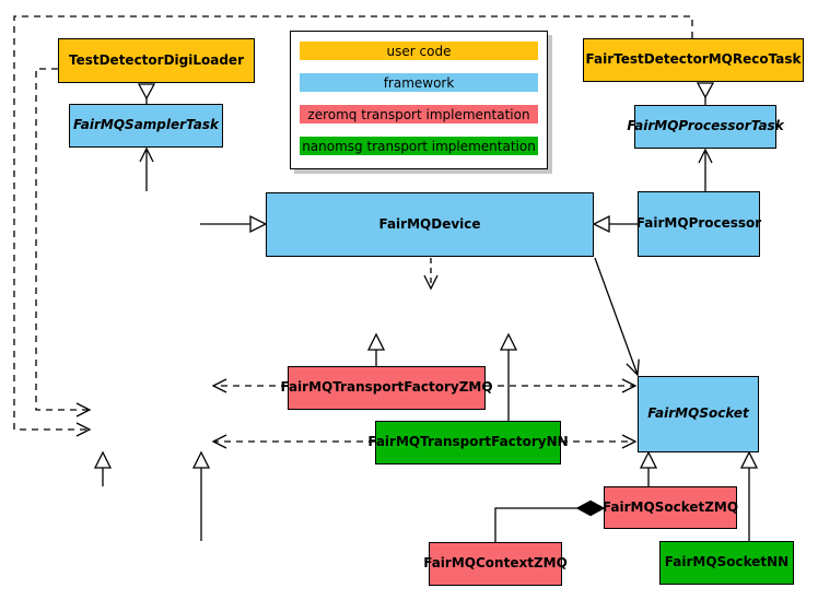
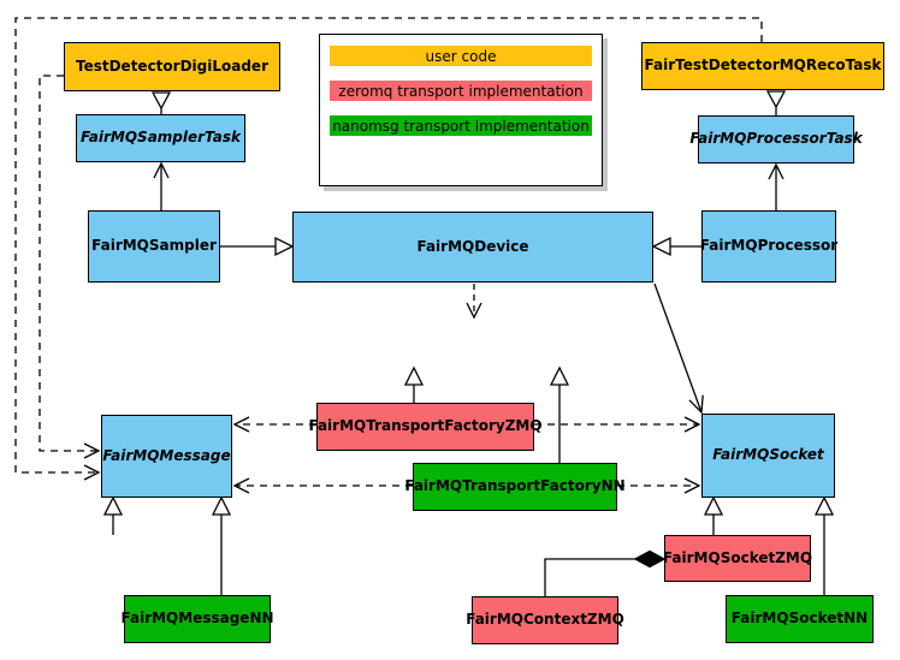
  user code
- framework
  zeromq transport implementation
  nanomsg transport implementation
  TestDetectorDigiLoader
  FairTestDetectorMQRecoTask
  FairMQSamplerTask
  FairMQProcessorTask
+ FairMQSampler
  FairMQDevice
  FairMQProcessor
  FairMQTransportFactoryZMQ
  FairMQTransportFactoryNN
+ FairMQMessage
  FairMQSocket
+ FairMQMessageNN
  FairMQSocketZMQ
  FairMQSocketNN
  FairMQContextZMQ
